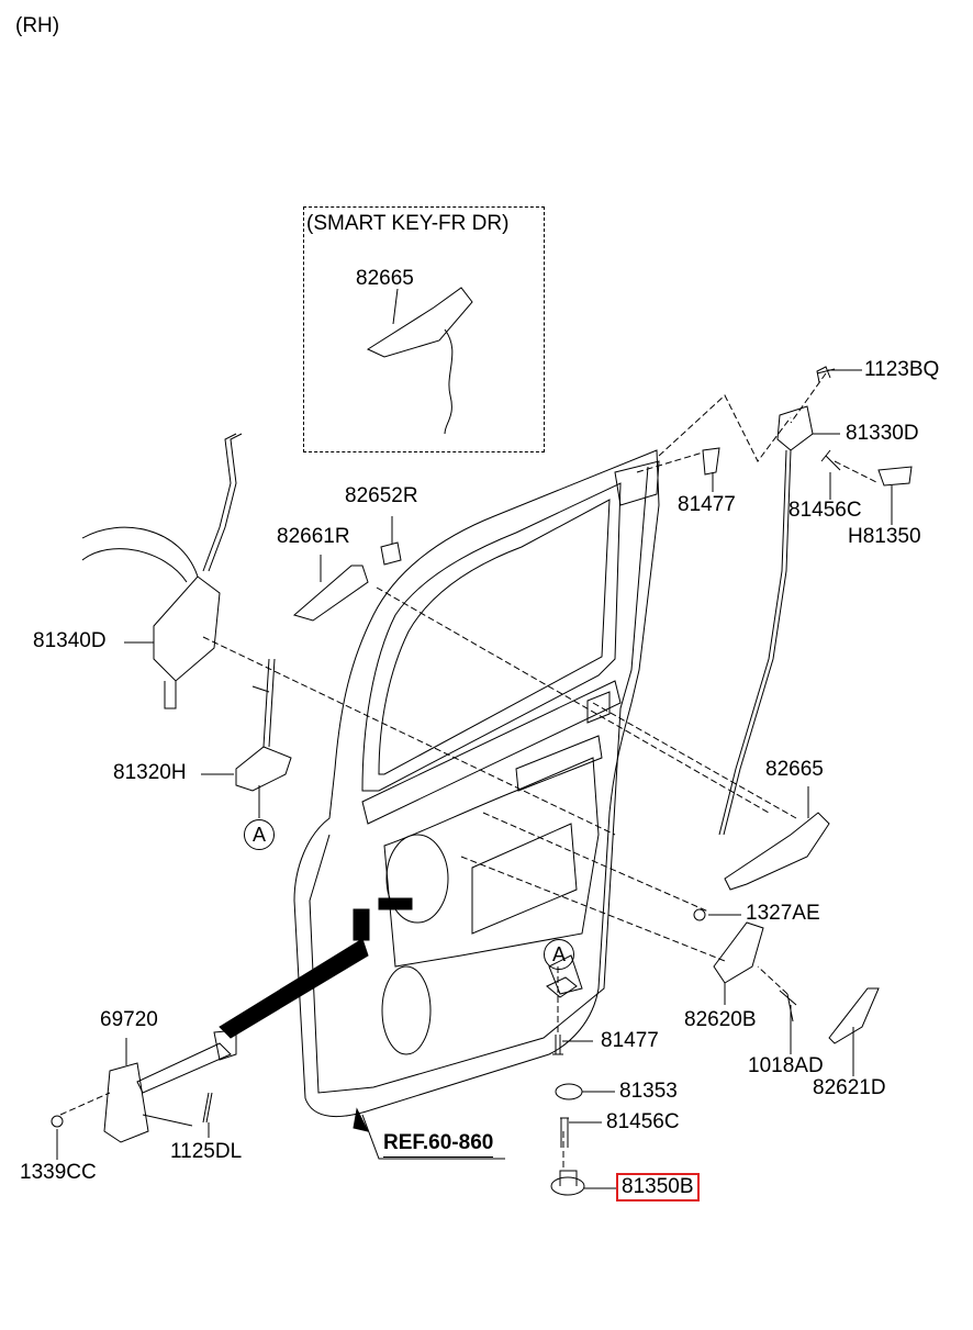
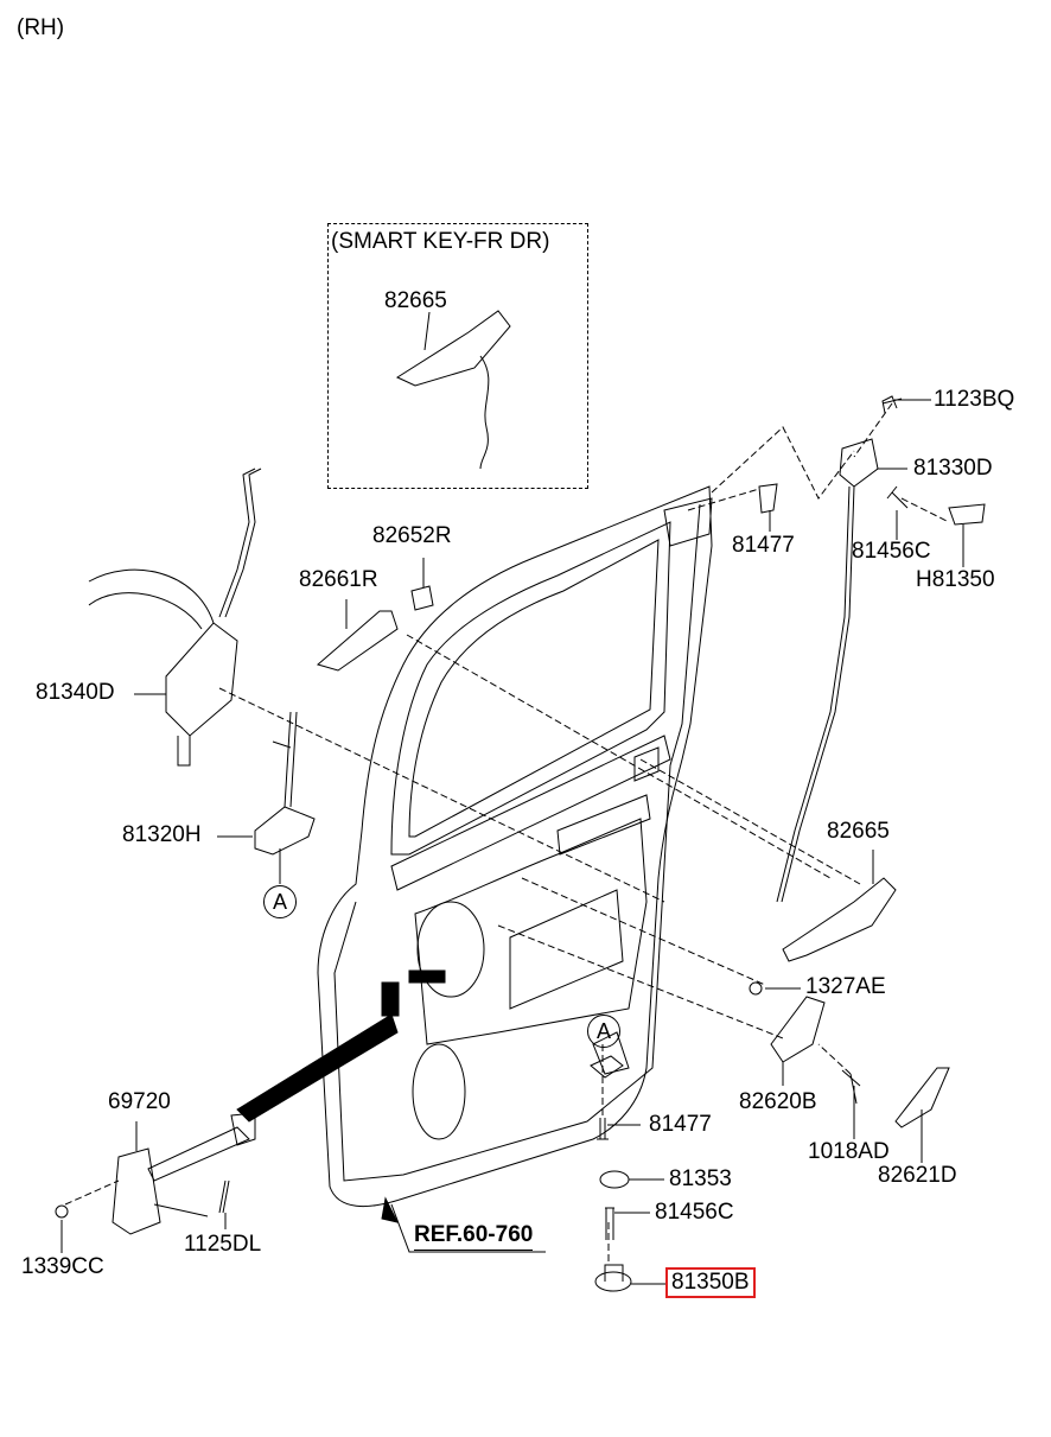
  (RH)
  (SMART KEY-FR DR)
  82665
  1123BQ
  81330D
  81477
  81456C
  H81350
  82652R
  82661R
  81340D
  81320H
  A
  82665
  1327AE
  A
  82620B
  1018AD
  82621D
  69720
  1339CC
  1125DL
  81477
  81353
  81456C
  81350B
- REF.60-860
+ REF.60-760
